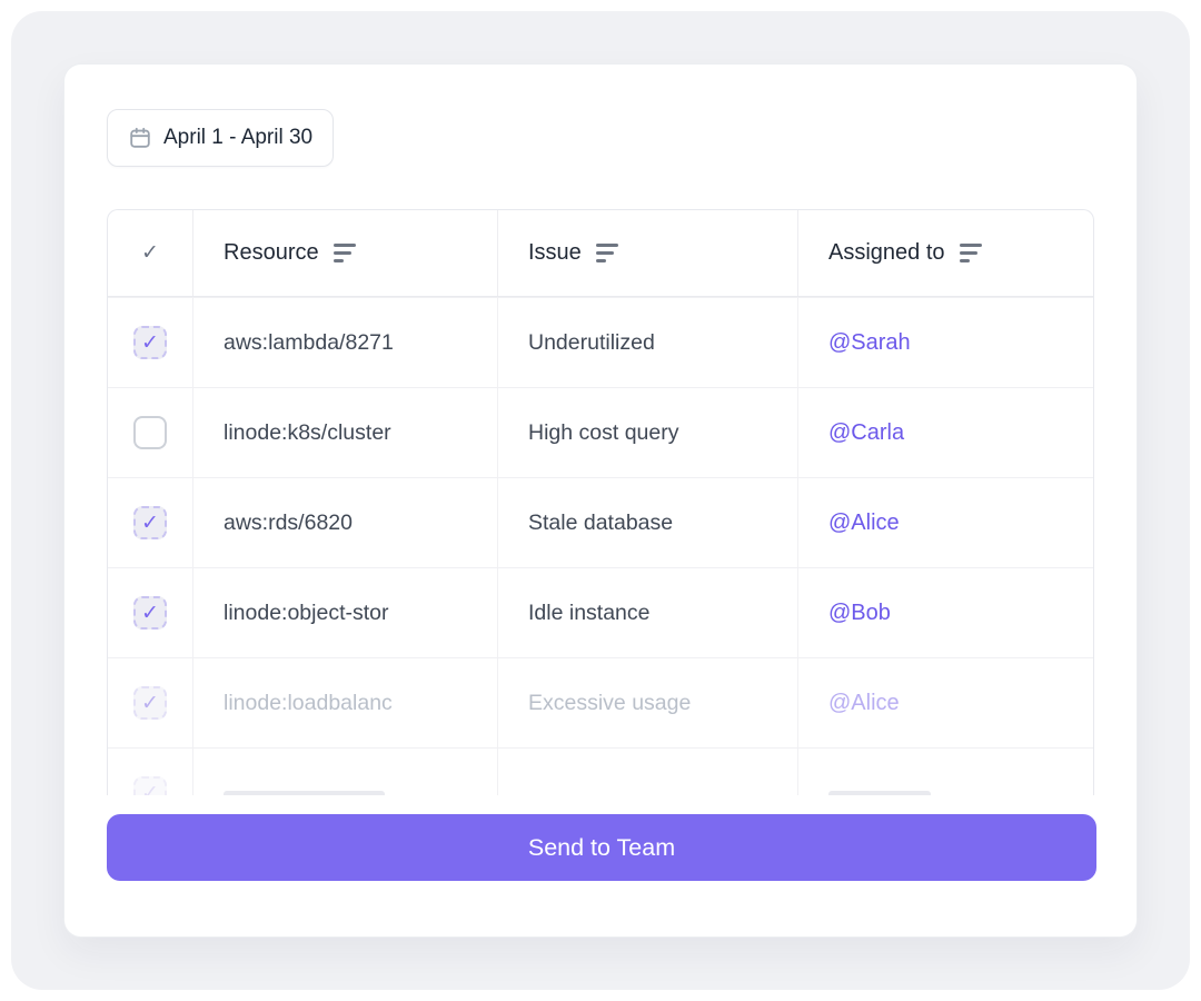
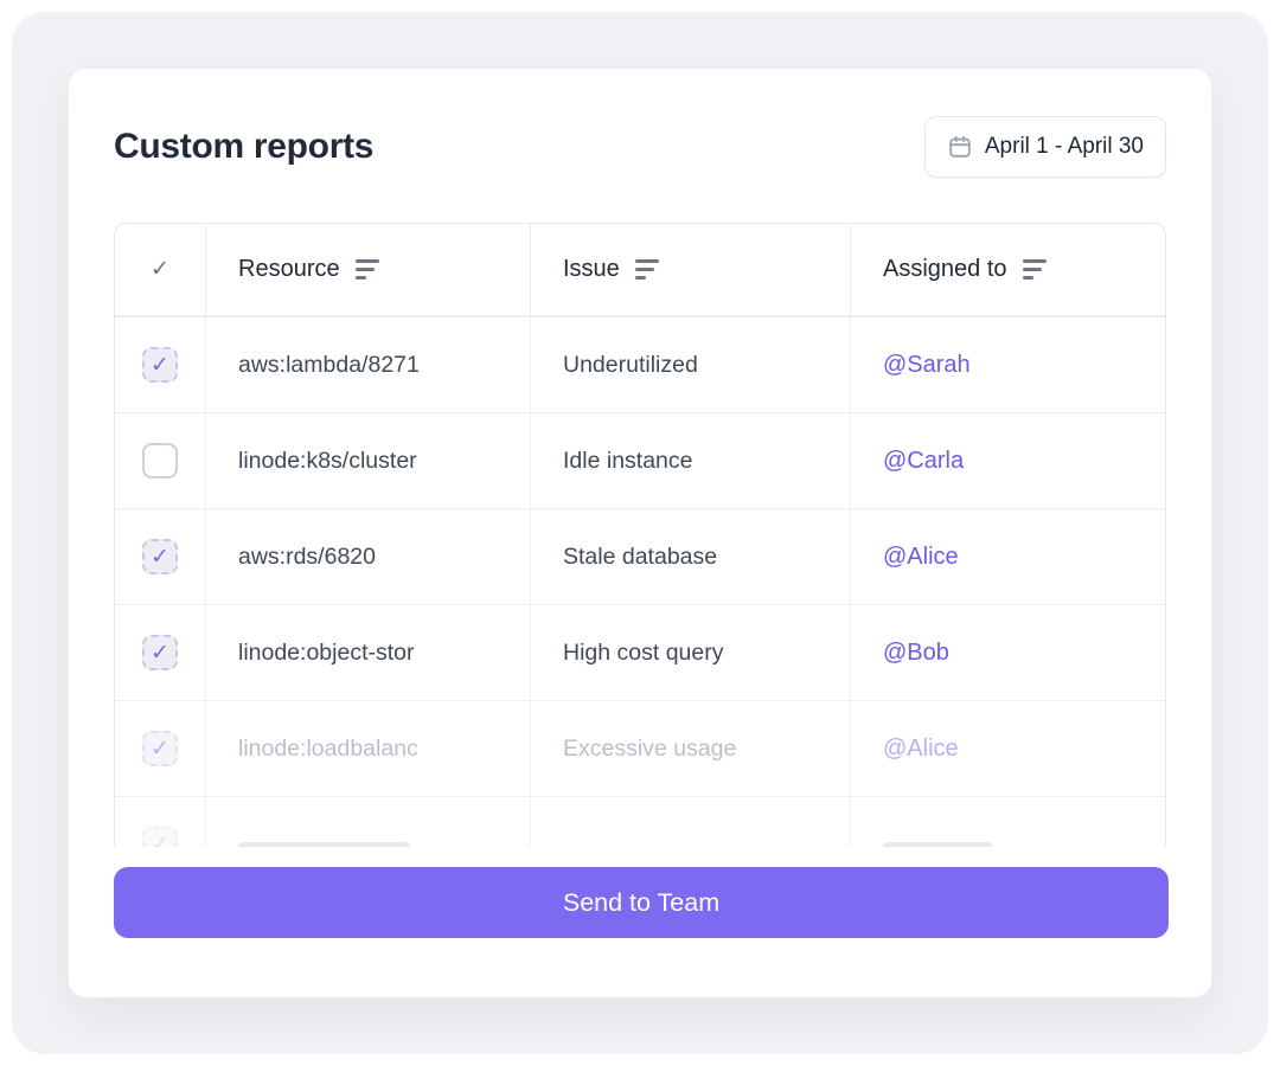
+ Custom reports
  April 1 - April 30
  ✓
  Resource
  Issue
  Assigned to
  ✓
  aws:lambda/8271
  Underutilized
  @Sarah
  linode:k8s/cluster
- High cost query
+ Idle instance
  @Carla
  ✓
  aws:rds/6820
  Stale database
  @Alice
  ✓
  linode:object-stor
- Idle instance
+ High cost query
  @Bob
  ✓
  linode:loadbalanc
  Excessive usage
  @Alice
  ✓
  Send to Team
